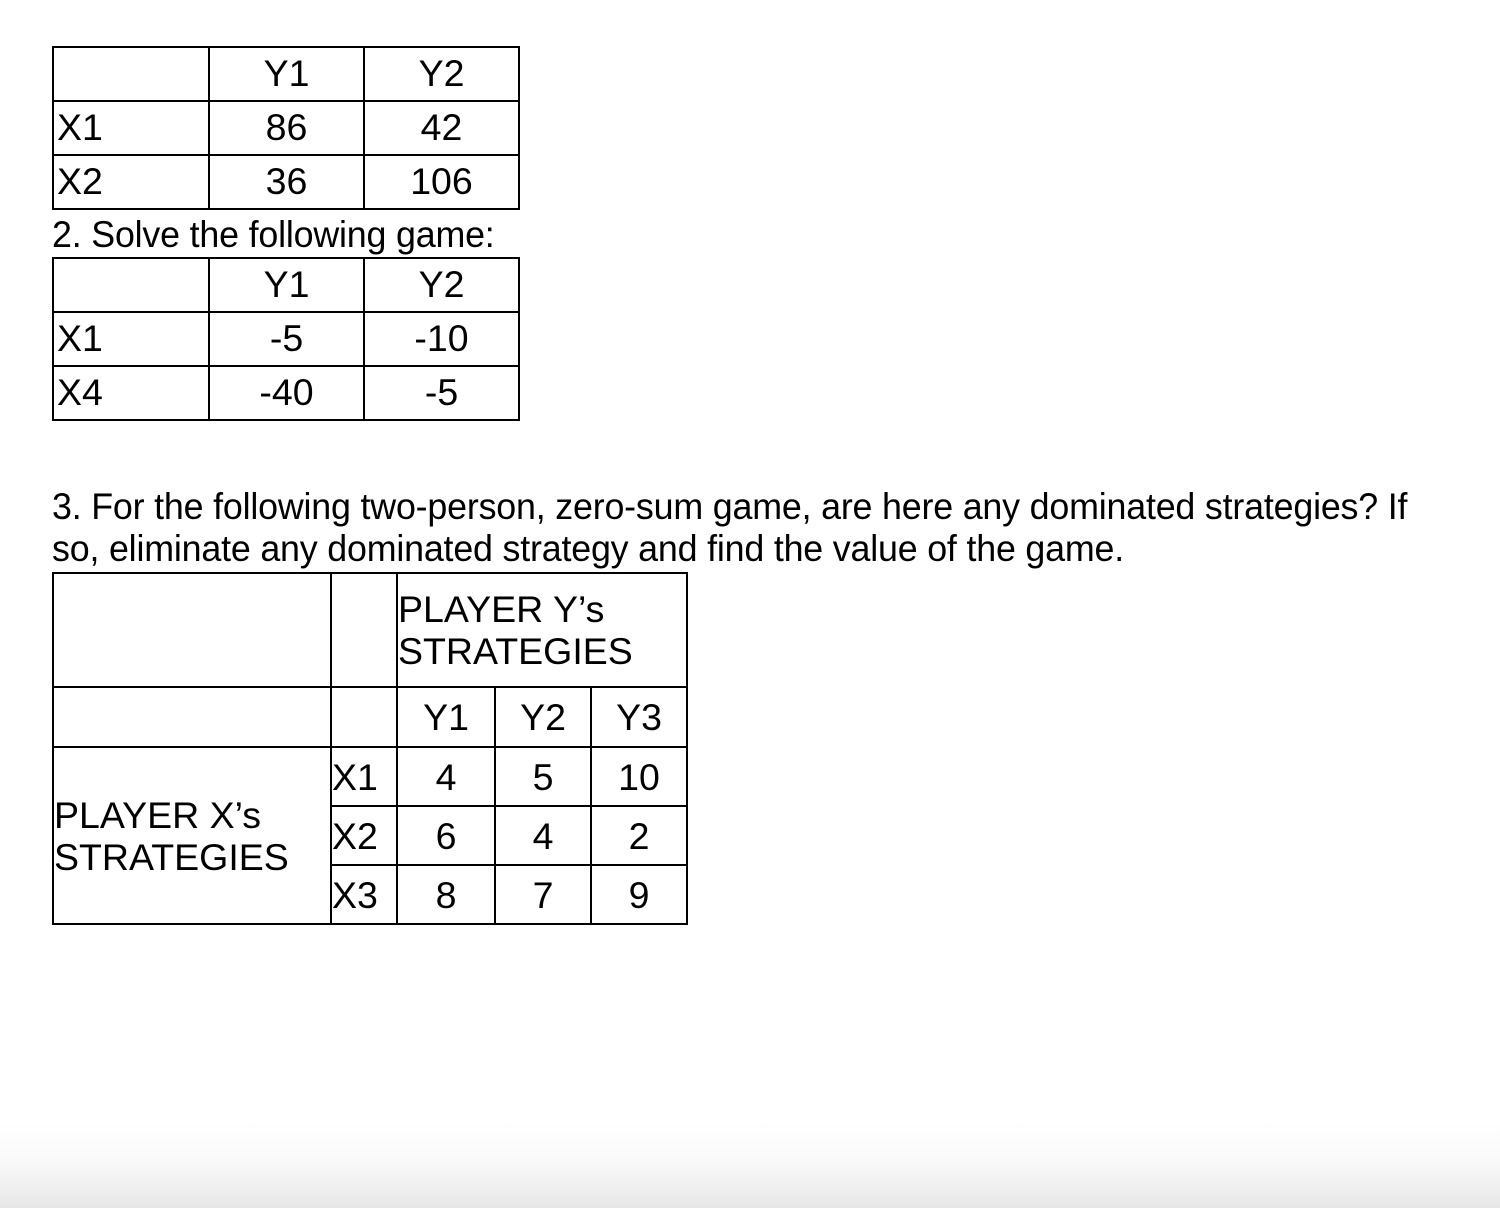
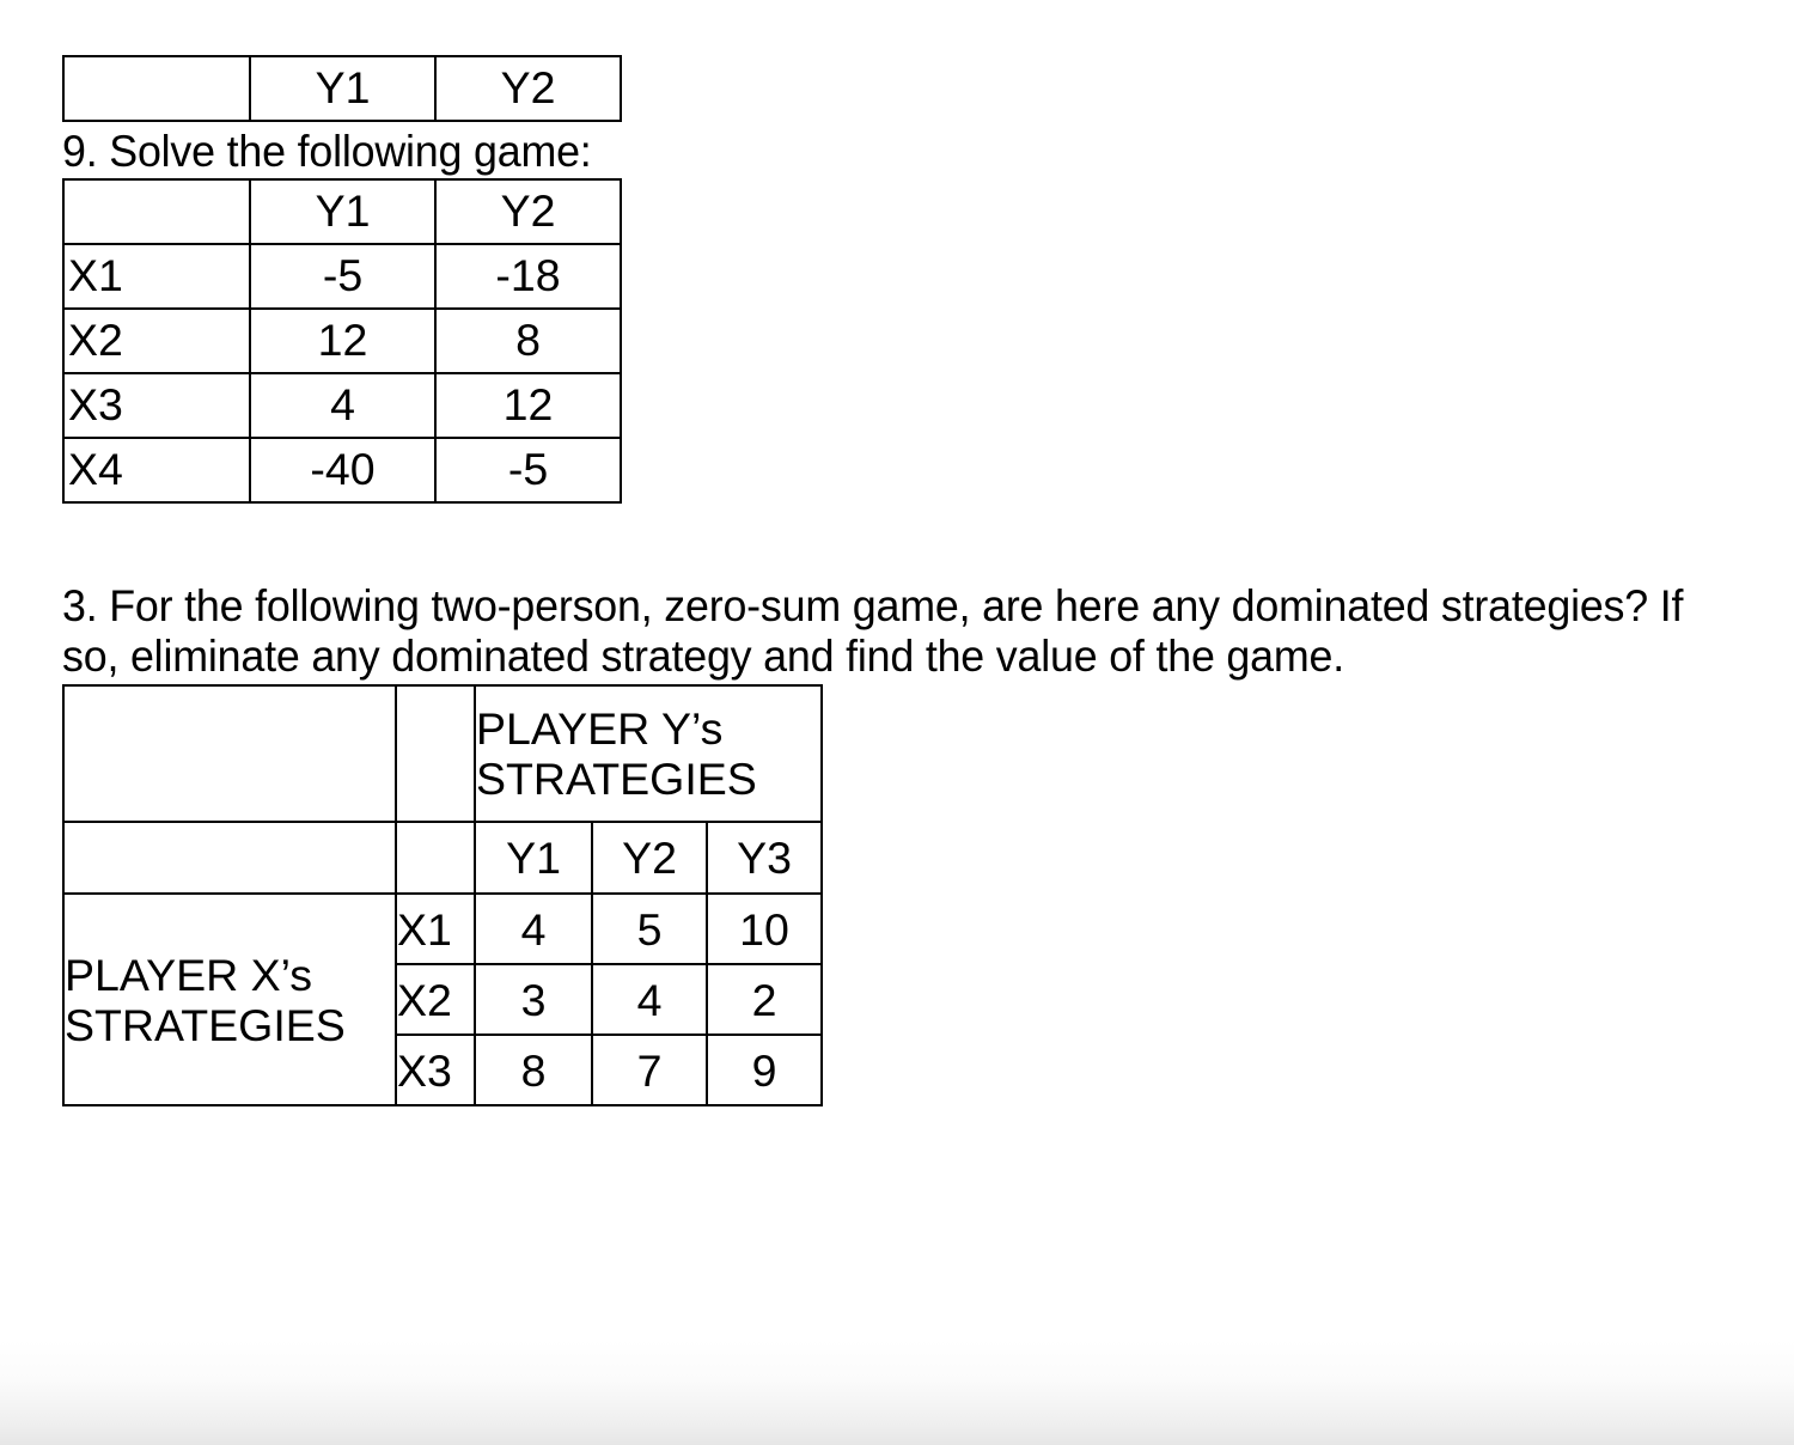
  	Y1	Y2
- X1	86	42
- X2	36	106
- 2. Solve the following game:
+ 9. Solve the following game:
  	Y1	Y2
- X1	-5	-10
+ X1	-5	-18
+ X2	12	8
+ X3	4	12
  X4	-40	-5
  3. For the following two-person, zero-sum game, are here any dominated strategies? If so, eliminate any dominated strategy and find the value of the game.
  		PLAYER Y’s STRATEGIES
  		Y1	Y2	Y3
  PLAYER X’s STRATEGIES	X1	4	5	10
- X2	6	4	2
+ X2	3	4	2
  X3	8	7	9
